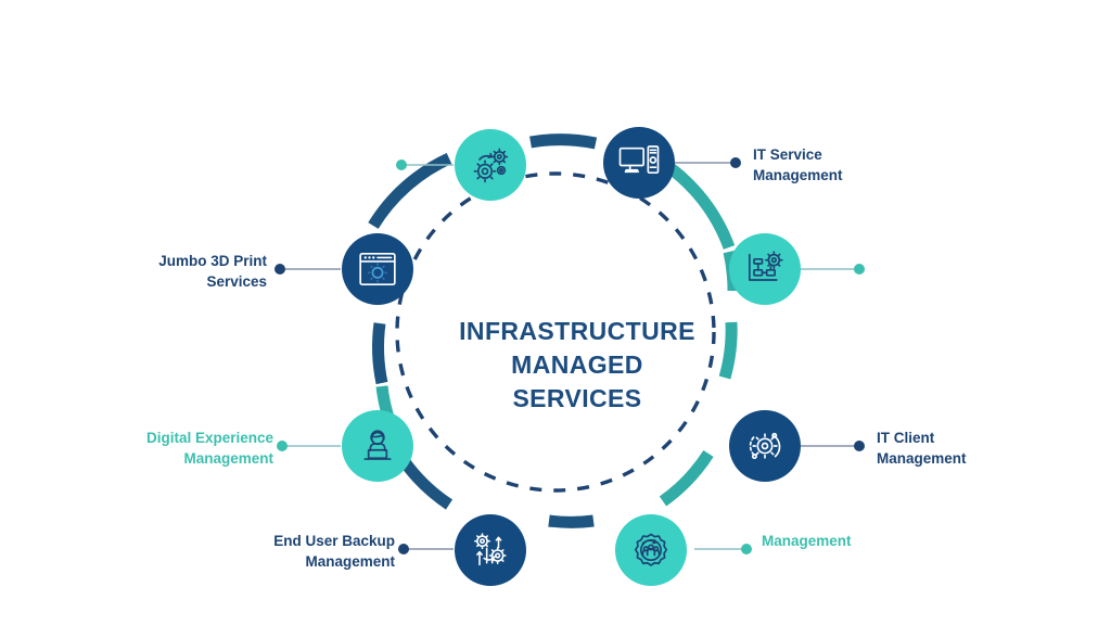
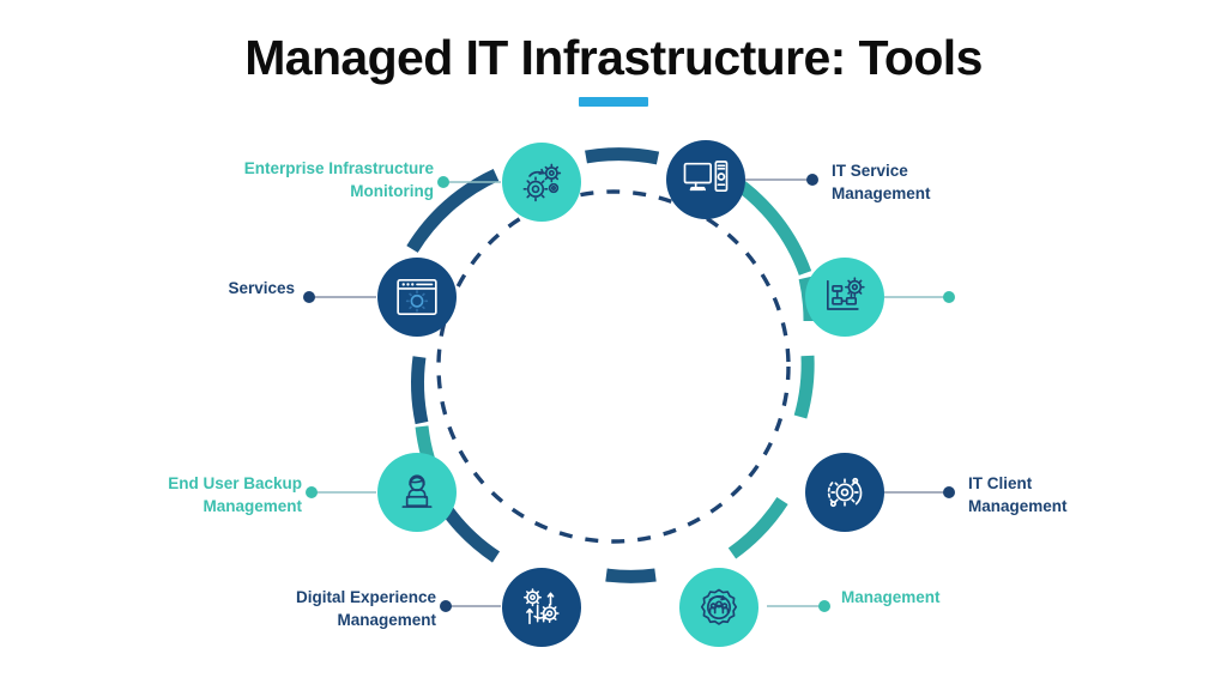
+ Managed IT Infrastructure: Tools
+ Enterprise Infrastructure
+ Monitoring
  IT Service
  Management
  IT Client
  Management
  Management
- End User Backup
+ Digital Experience
  Management
- Digital Experience
+ End User Backup
  Management
- Jumbo 3D Print
  Services
- INFRASTRUCTURE
- MANAGED
- SERVICES
